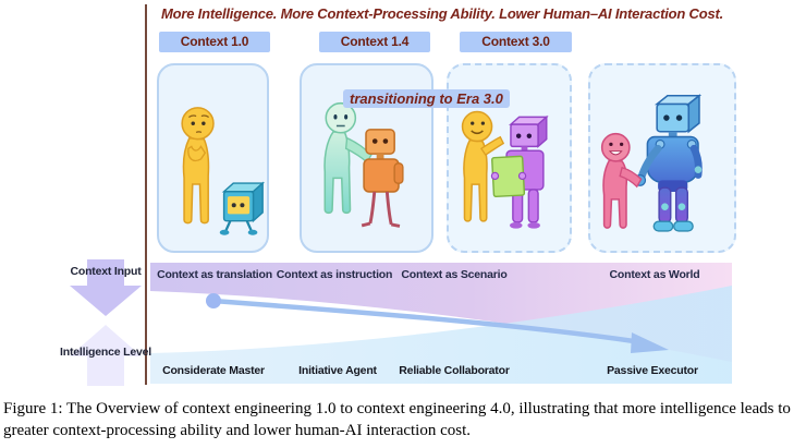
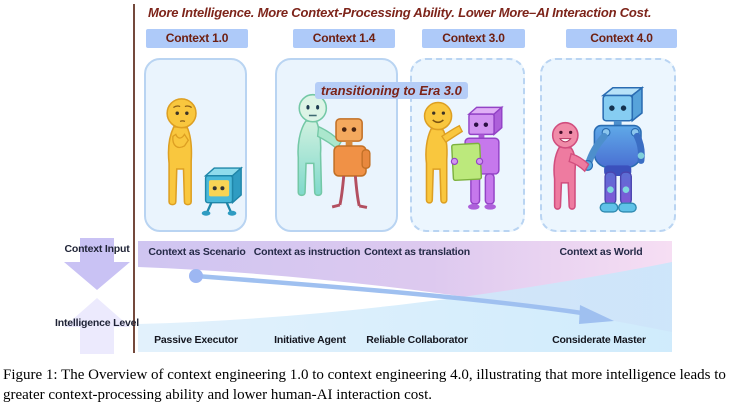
- More Intelligence. More Context-Processing Ability. Lower Human–AI Interaction Cost.
+ More Intelligence. More Context-Processing Ability. Lower More–AI Interaction Cost.
  Context 1.0
  Context 1.4
  Context 3.0
+ Context 4.0
  transitioning to Era 3.0
- Context as translation
+ Context as Scenario
  Context as instruction
- Context as Scenario
+ Context as translation
  Context as World
- Considerate Master
+ Passive Executor
  Initiative Agent
  Reliable Collaborator
- Passive Executor
+ Considerate Master
  Context Input
  Intelligence Level
  Figure 1: The Overview of context engineering 1.0 to context engineering 4.0, illustrating that more intelligence leads to greater context-processing ability and lower human-AI interaction cost.
